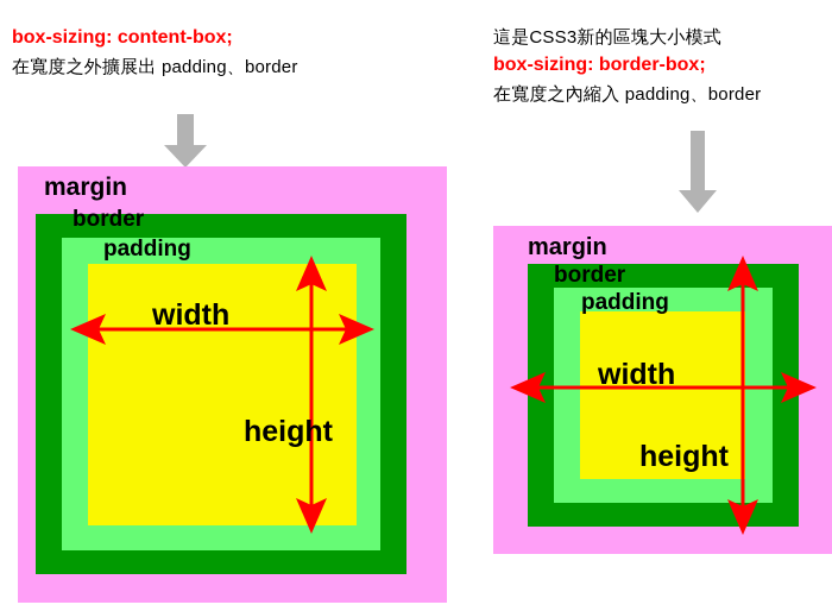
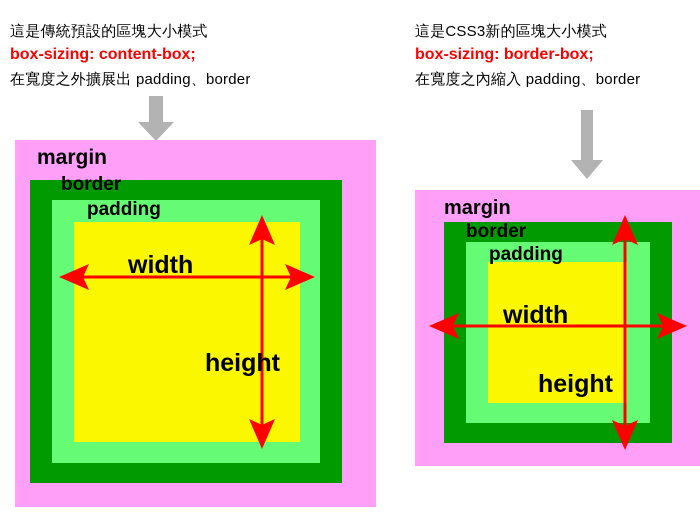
+ 這是傳統預設的區塊大小模式
  box-sizing: content-box;
  在寬度之外擴展出 padding、border
  margin
  border
  padding
  width
  height
  這是CSS3新的區塊大小模式
  box-sizing: border-box;
  在寬度之內縮入 padding、border
  margin
  border
  padding
  width
  height
